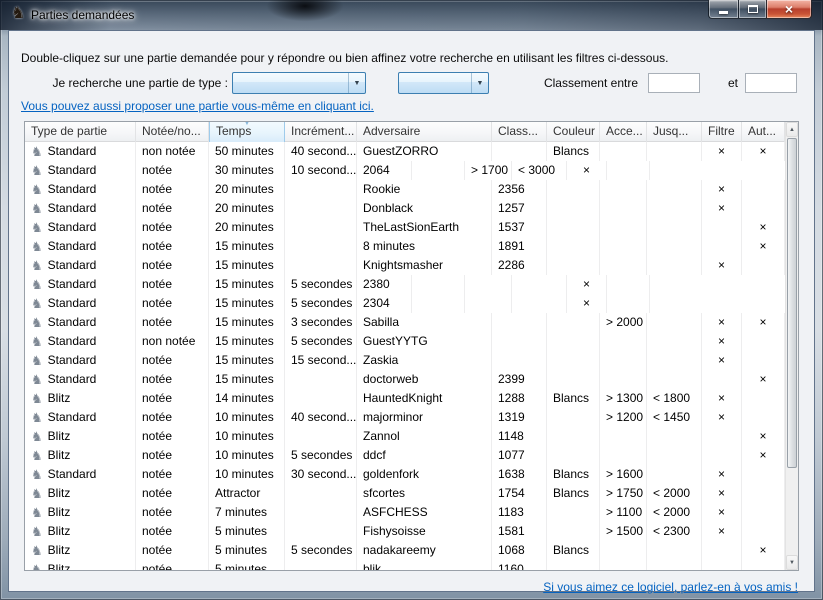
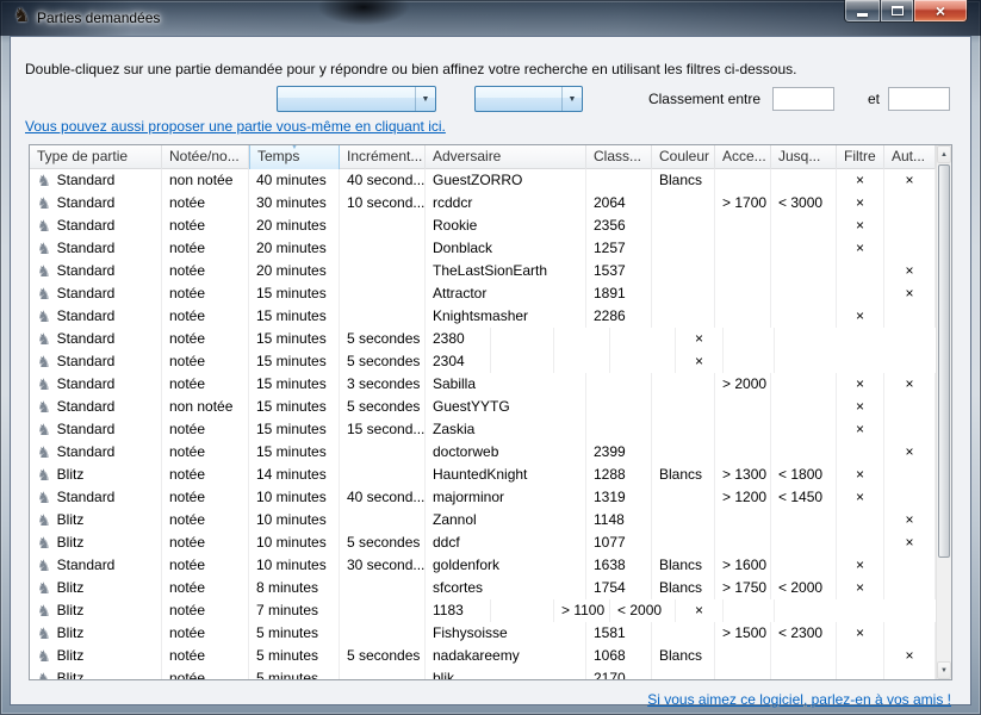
  ♞
  Parties demandées
  ×
  Double-cliquez sur une partie demandée pour y répondre ou bien affinez votre recherche en utilisant les filtres ci-dessous.
- Je recherche une partie de type :
  Classement entre
  et
  Vous pouvez aussi proposer une partie vous-même en cliquant ici.
  Type de partie
  Notée/no...
  Temps
  Incrément...
  Adversaire
  Class...
  Couleur
  Acce...
  Jusq...
  Filtre
  Aut...
  ♞ Standard
  non notée
- 50 minutes
+ 40 minutes
  40 second...
  GuestZORRO
  Blancs
  ×
  ×
  ♞ Standard
  notée
  30 minutes
  10 second...
+ rcddcr
  2064
  > 1700
  < 3000
  ×
  ♞ Standard
  notée
  20 minutes
  Rookie
  2356
  ×
  ♞ Standard
  notée
  20 minutes
  Donblack
  1257
  ×
  ♞ Standard
  notée
  20 minutes
  TheLastSionEarth
  1537
  ×
  ♞ Standard
  notée
  15 minutes
- 8 minutes
+ Attractor
  1891
  ×
  ♞ Standard
  notée
  15 minutes
  Knightsmasher
  2286
  ×
  ♞ Standard
  notée
  15 minutes
  5 secondes
  2380
  ×
  ♞ Standard
  notée
  15 minutes
  5 secondes
  2304
  ×
  ♞ Standard
  notée
  15 minutes
  3 secondes
  Sabilla
  > 2000
  ×
  ×
  ♞ Standard
  non notée
  15 minutes
  5 secondes
  GuestYYTG
  ×
  ♞ Standard
  notée
  15 minutes
  15 second...
  Zaskia
  ×
  ♞ Standard
  notée
  15 minutes
  doctorweb
  2399
  ×
  ♞ Blitz
  notée
  14 minutes
  HauntedKnight
  1288
  Blancs
  > 1300
  < 1800
  ×
  ♞ Standard
  notée
  10 minutes
  40 second...
  majorminor
  1319
  > 1200
  < 1450
  ×
  ♞ Blitz
  notée
  10 minutes
  Zannol
  1148
  ×
  ♞ Blitz
  notée
  10 minutes
  5 secondes
  ddcf
  1077
  ×
  ♞ Standard
  notée
  10 minutes
  30 second...
  goldenfork
  1638
  Blancs
  > 1600
  ×
  ♞ Blitz
  notée
- Attractor
+ 8 minutes
  sfcortes
  1754
  Blancs
  > 1750
  < 2000
  ×
  ♞ Blitz
  notée
  7 minutes
- ASFCHESS
  1183
  > 1100
  < 2000
  ×
  ♞ Blitz
  notée
  5 minutes
  Fishysoisse
  1581
  > 1500
  < 2300
  ×
  ♞ Blitz
  notée
  5 minutes
  5 secondes
  nadakareemy
  1068
  Blancs
  ×
  ♞ Blitz
  notée
  5 minutes
  blik
- 1160
+ 2170
  Si vous aimez ce logiciel, parlez-en à vos amis !
